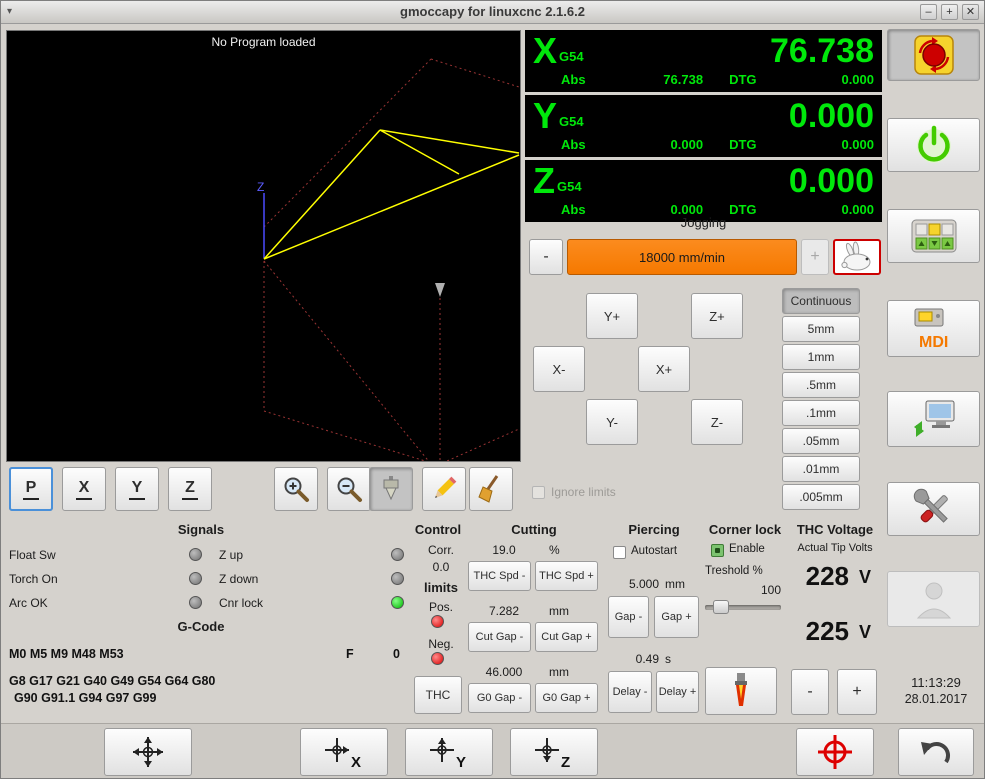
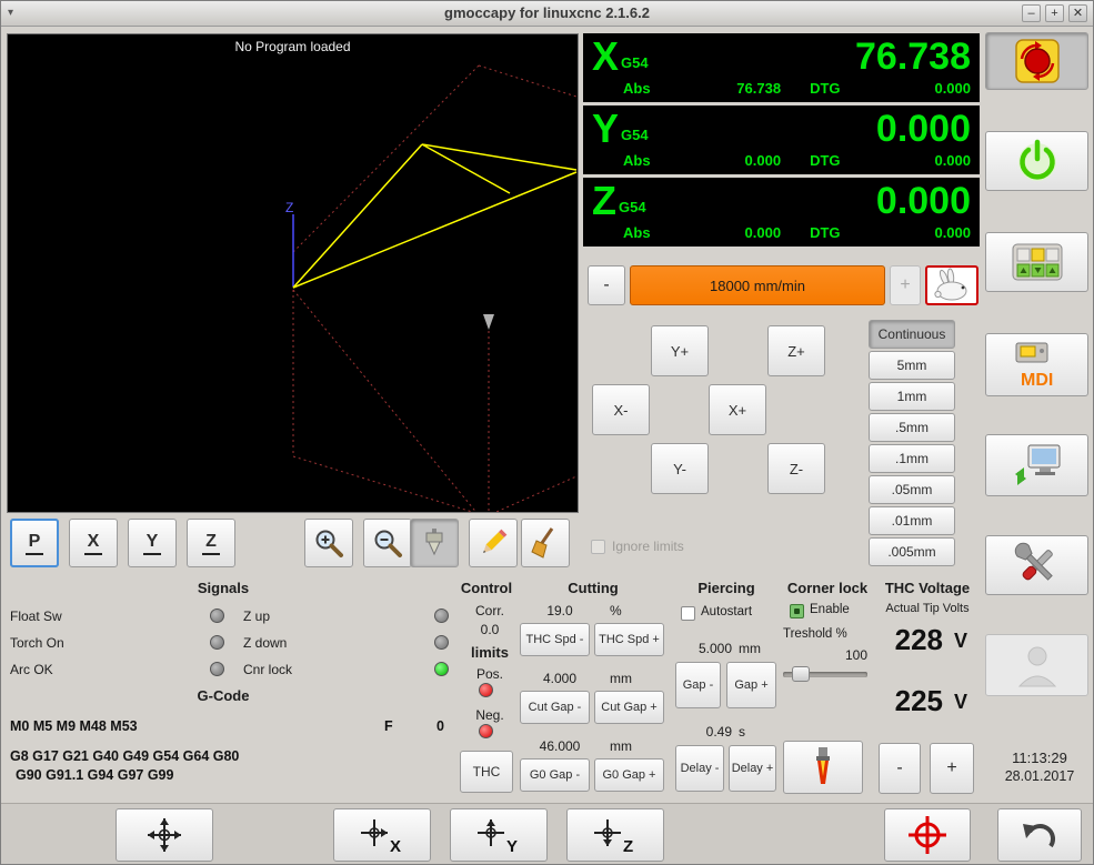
  ▾
  gmoccapy for linuxcnc 2.1.6.2
  –
  +
  ✕
  Z
  No Program loaded
  P
  X
  Y
  Z
  X
  G54
  76.738
  Abs
  76.738
  DTG
  0.000
  Y
  G54
  0.000
  Abs
  0.000
  DTG
  0.000
  Z
  G54
  0.000
  Abs
  0.000
  DTG
  0.000
- Jogging
  -
  18000 mm/min
  +
  Y+
  Z+
  X-
  X+
  Y-
  Z-
  Continuous
  5mm
  1mm
  .5mm
  .1mm
  .05mm
  .01mm
  .005mm
  Ignore limits
  MDI
  Signals
  Float Sw
  Z up
  Torch On
  Z down
  Arc OK
  Cnr lock
  G-Code
  M0 M5 M9 M48 M53
  F
  0
  G8 G17 G21 G40 G49 G54 G64 G80
  G90 G91.1 G94 G97 G99
  Control
  Corr.
  0.0
  limits
  Pos.
  Neg.
  THC
  Cutting
  19.0
  %
  THC Spd -
  THC Spd +
- 7.282
+ 4.000
  mm
  Cut Gap -
  Cut Gap +
  46.000
  mm
  G0 Gap -
  G0 Gap +
  Piercing
  Autostart
  5.000
  mm
  Gap -
  Gap +
  0.49
  s
  Delay -
  Delay +
  Corner lock
  Enable
  Treshold %
  100
  THC Voltage
  Actual Tip Volts
  228
  V
  225
  V
  -
  +
  11:13:29
  28.01.2017
  X
  Y
  Z
